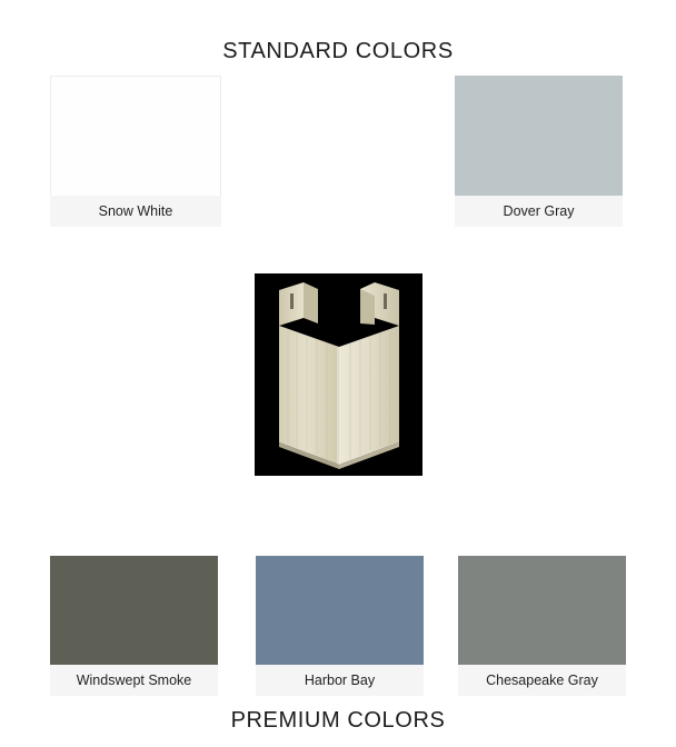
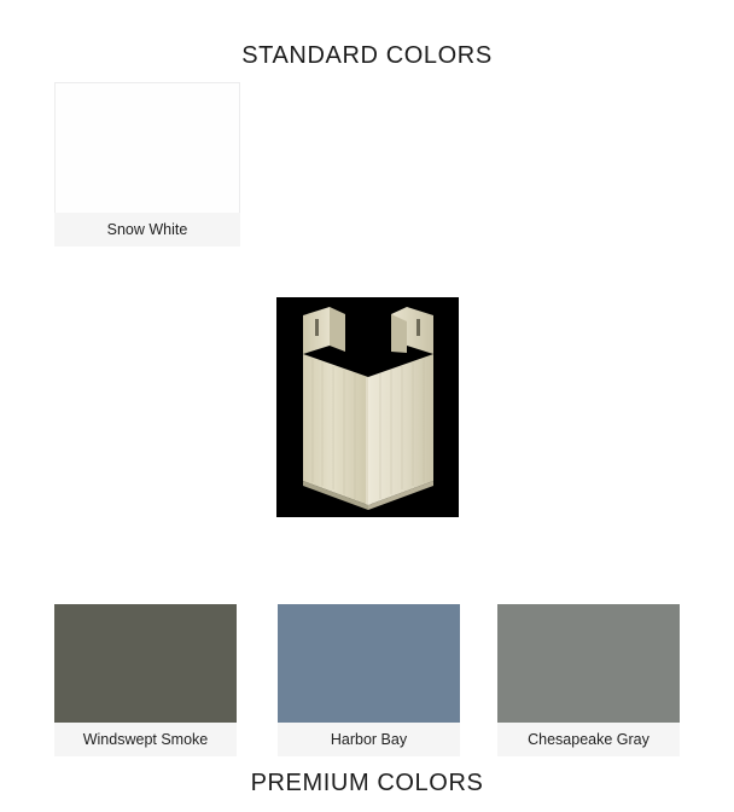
  STANDARD COLORS
  Snow White
- Dover Gray
  Windswept Smoke
  Harbor Bay
  Chesapeake Gray
  PREMIUM COLORS
